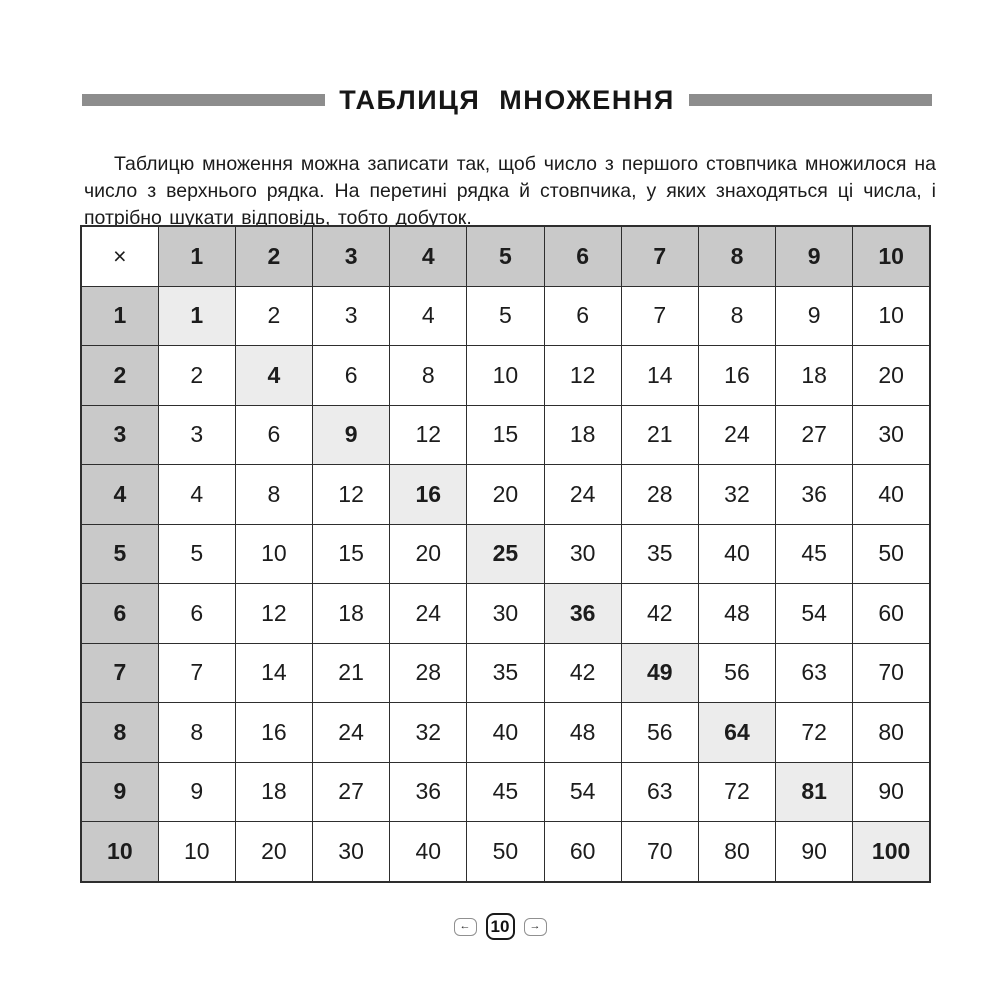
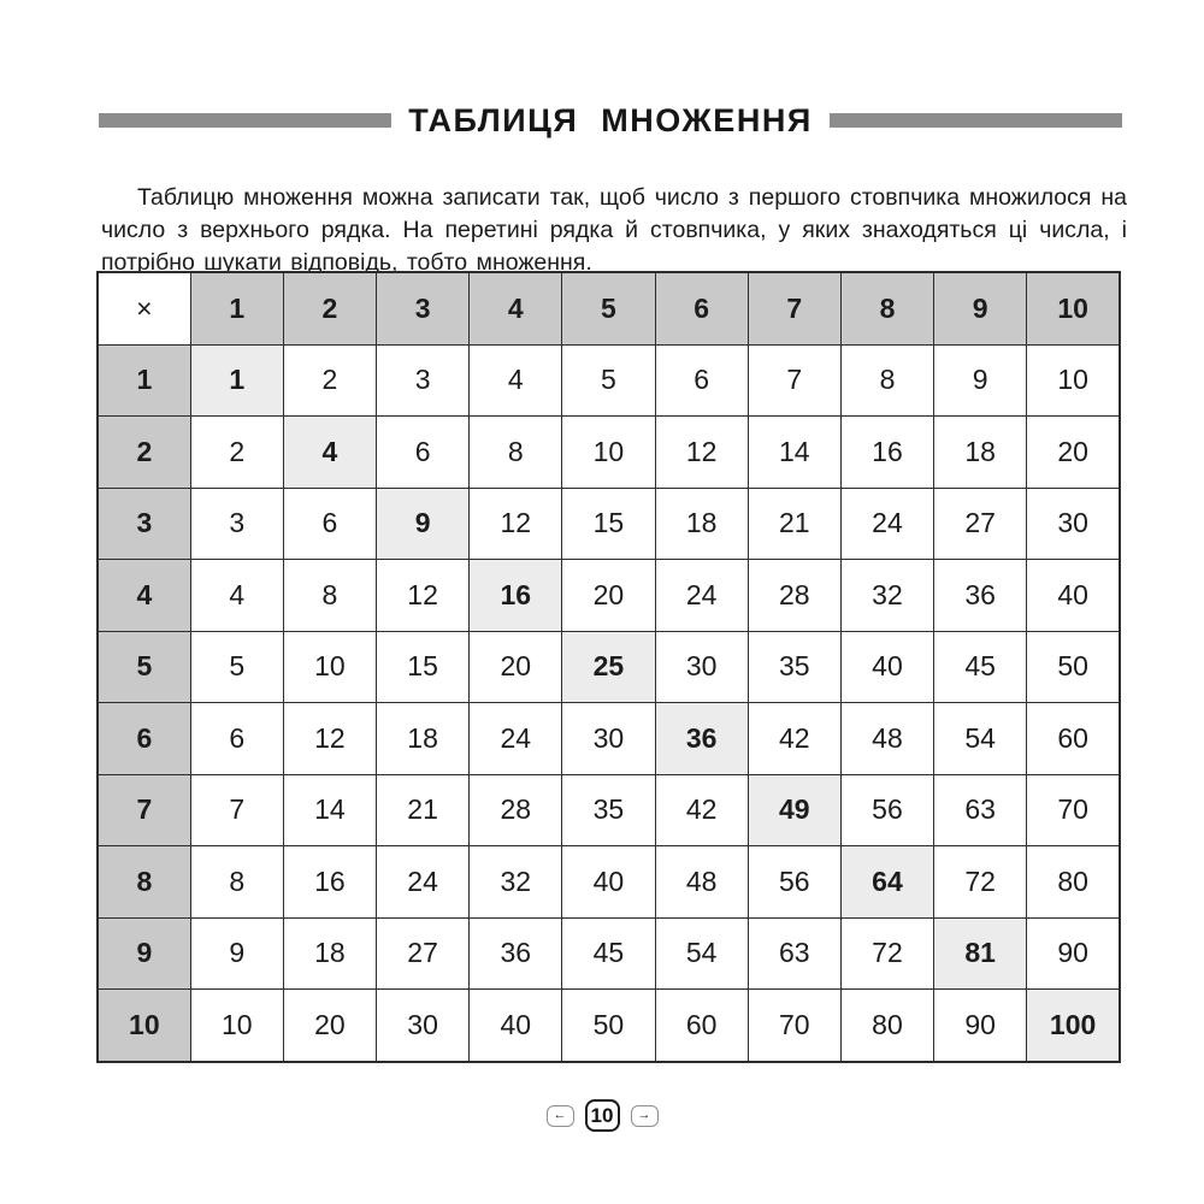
  ТАБЛИЦЯ МНОЖЕННЯ
- Таблицю множення можна записати так, щоб число з першого стовпчика множилося на число з верхнього рядка. На перетині рядка й стовпчика, у яких знаходяться ці числа, і потрібно шукати відповідь, тобто добуток.
+ Таблицю множення можна записати так, щоб число з першого стовпчика множилося на число з верхнього рядка. На перетині рядка й стовпчика, у яких знаходяться ці числа, і потрібно шукати відповідь, тобто множення.
  ×	1	2	3	4	5	6	7	8	9	10
  1	1	2	3	4	5	6	7	8	9	10
  2	2	4	6	8	10	12	14	16	18	20
  3	3	6	9	12	15	18	21	24	27	30
  4	4	8	12	16	20	24	28	32	36	40
  5	5	10	15	20	25	30	35	40	45	50
  6	6	12	18	24	30	36	42	48	54	60
  7	7	14	21	28	35	42	49	56	63	70
  8	8	16	24	32	40	48	56	64	72	80
  9	9	18	27	36	45	54	63	72	81	90
  10	10	20	30	40	50	60	70	80	90	100
  ←
  10
  →
